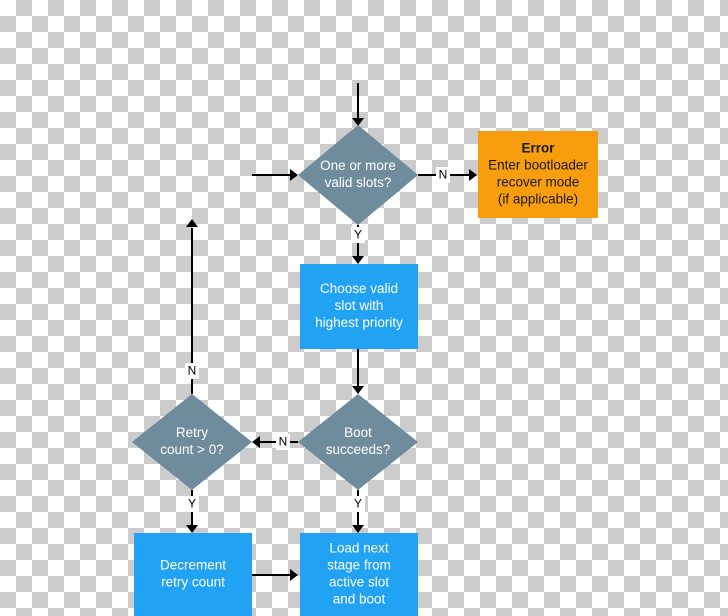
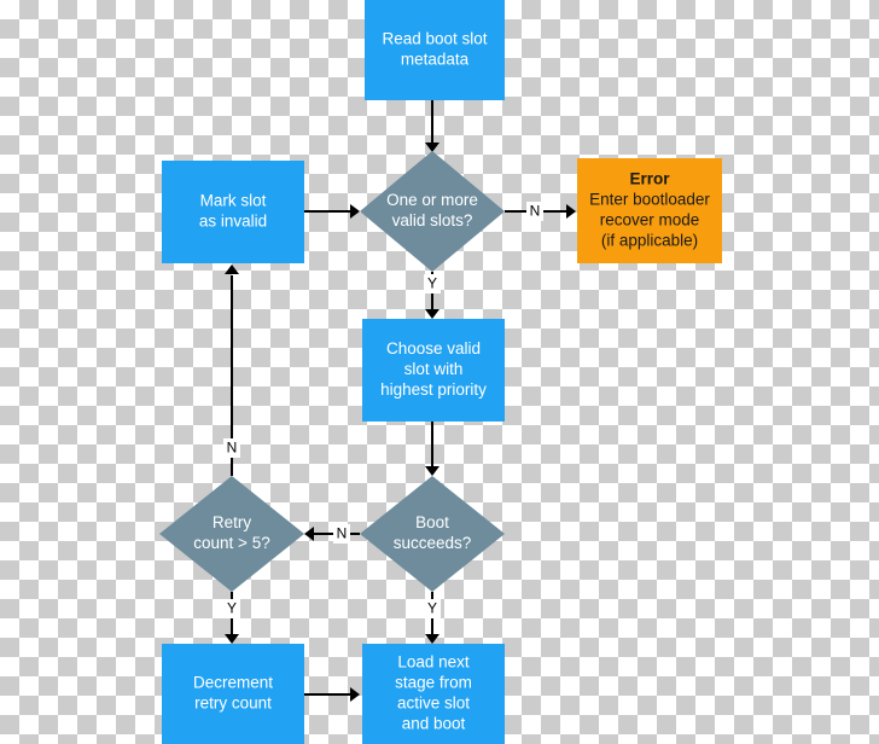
+ Read boot slot
+ metadata
+ Mark slot
+ as invalid
  One or more
  valid slots?
  Error
  Enter bootloader
  recover mode
  (if applicable)
  Choose valid
  slot with
  highest priority
  Retry
- count > 0?
+ count > 5?
  Boot
  succeeds?
  Decrement
  retry count
  Load next
  stage from
  active slot
  and boot
  N
  Y
  N
  N
  Y
  Y
